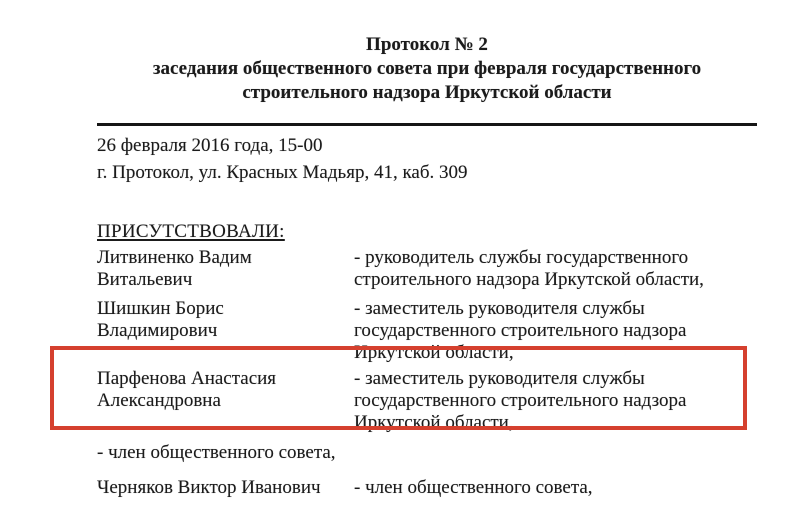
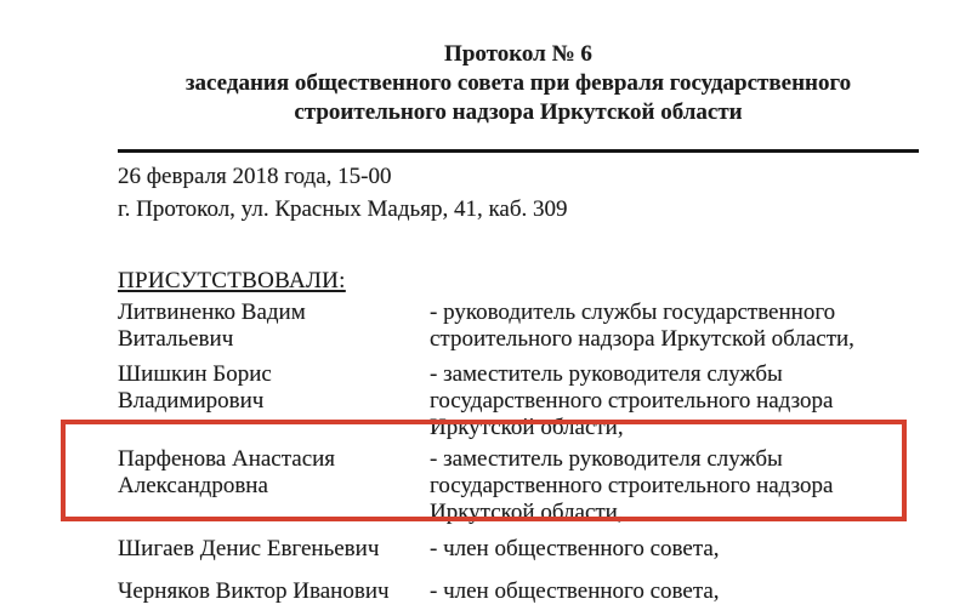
- Протокол № 2
+ Протокол № 6
  заседания общественного совета при февраля государственного
  строительного надзора Иркутской области
- 26 февраля 2016 года, 15-00
+ 26 февраля 2018 года, 15-00
  г. Протокол, ул. Красных Мадьяр, 41, каб. 309
  ПРИСУТСТВОВАЛИ:
  Литвиненко Вадим
  Витальевич
  - руководитель службы государственного
  строительного надзора Иркутской области,
  Шишкин Борис
  Владимирович
  - заместитель руководителя службы
  государственного строительного надзора
  Иркутской области,
  Парфенова Анастасия
  Александровна
  - заместитель руководителя службы
  государственного строительного надзора
  Иркутской области,
+ Шигаев Денис Евгеньевич
  - член общественного совета,
  Черняков Виктор Иванович
  - член общественного совета,
